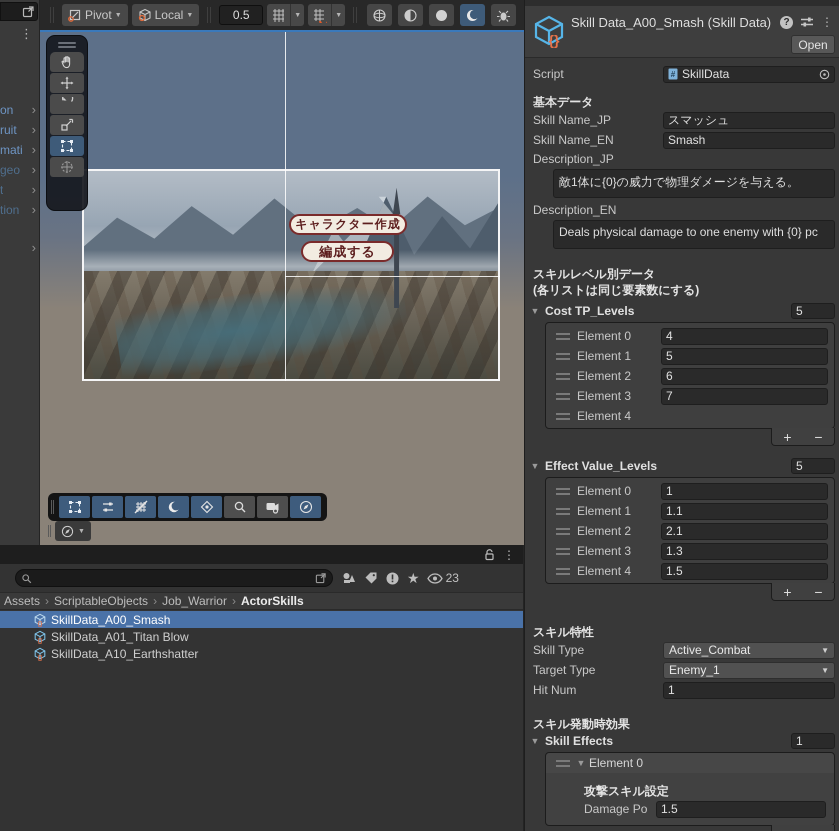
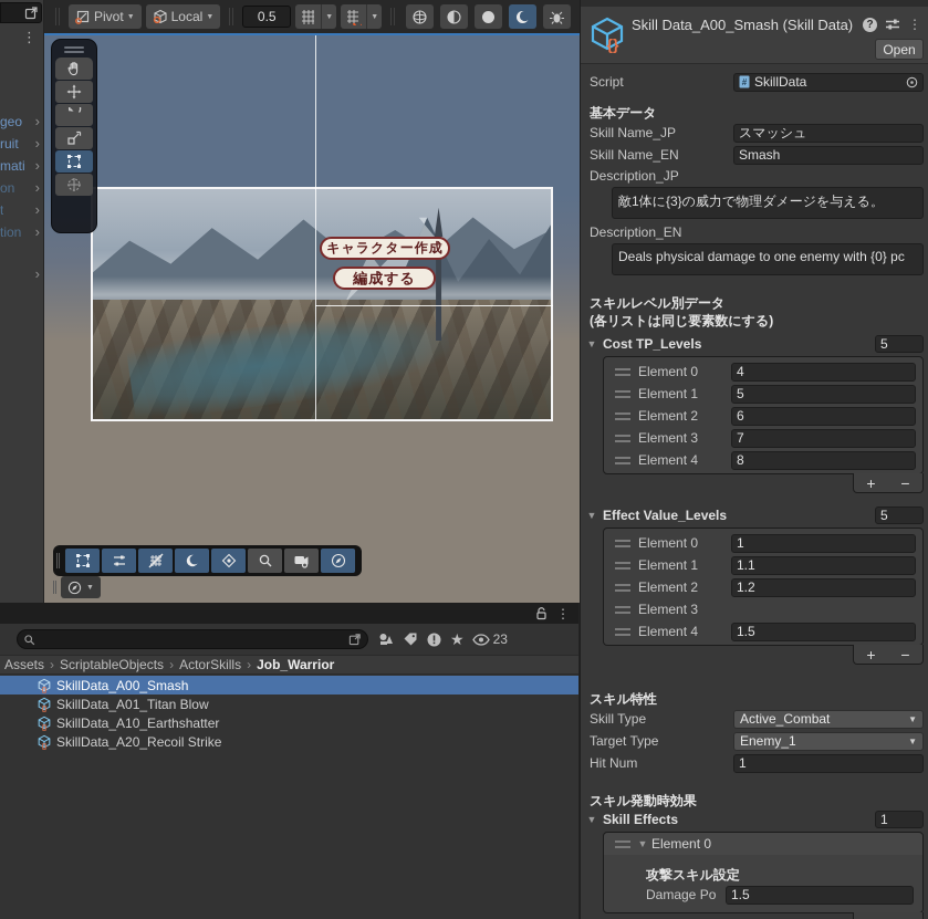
  ⋮
- on
+ geo
  ›
  ruit
  ›
  mati
  ›
- geo
+ on
  ›
  t
  ›
  tion
  ›
  ›
  Pivot
  Local
  0.5
  キャラクター作成
  編成する
  ⋮
  ★
  23
  Assets
  ›
  ScriptableObjects
  ›
- Job_Warrior
+ ActorSkills
  ›
- ActorSkills
+ Job_Warrior
  SkillData_A00_Smash
  SkillData_A01_Titan Blow
  SkillData_A10_Earthshatter
+ SkillData_A20_Recoil Strike
  {}
  Skill Data_A00_Smash (Skill Data)
  ?
  ⋮
  Open
  Script
  #
  SkillData
  基本データ
  Skill Name_JP
  スマッシュ
  Skill Name_EN
  Smash
  Description_JP
- 敵1体に{0}の威力で物理ダメージを与える。
+ 敵1体に{3}の威力で物理ダメージを与える。
  Description_EN
  Deals physical damage to one enemy with {0} pc
  スキルレベル別データ
  (各リストは同じ要素数にする)
  ▼
  Cost TP_Levels
  5
  Element 0
  4
  Element 1
  5
  Element 2
  6
  Element 3
  7
  Element 4
+ 8
  +
  −
  ▼
  Effect Value_Levels
  5
  Element 0
  1
  Element 1
  1.1
  Element 2
- 2.1
+ 1.2
  Element 3
- 1.3
  Element 4
  1.5
  +
  −
  スキル特性
  Skill Type
  Active_Combat
  ▼
  Target Type
  Enemy_1
  ▼
  Hit Num
  1
  スキル発動時効果
  ▼
  Skill Effects
  1
  ▼
  Element 0
  攻撃スキル設定
  Damage Po
  1.5
